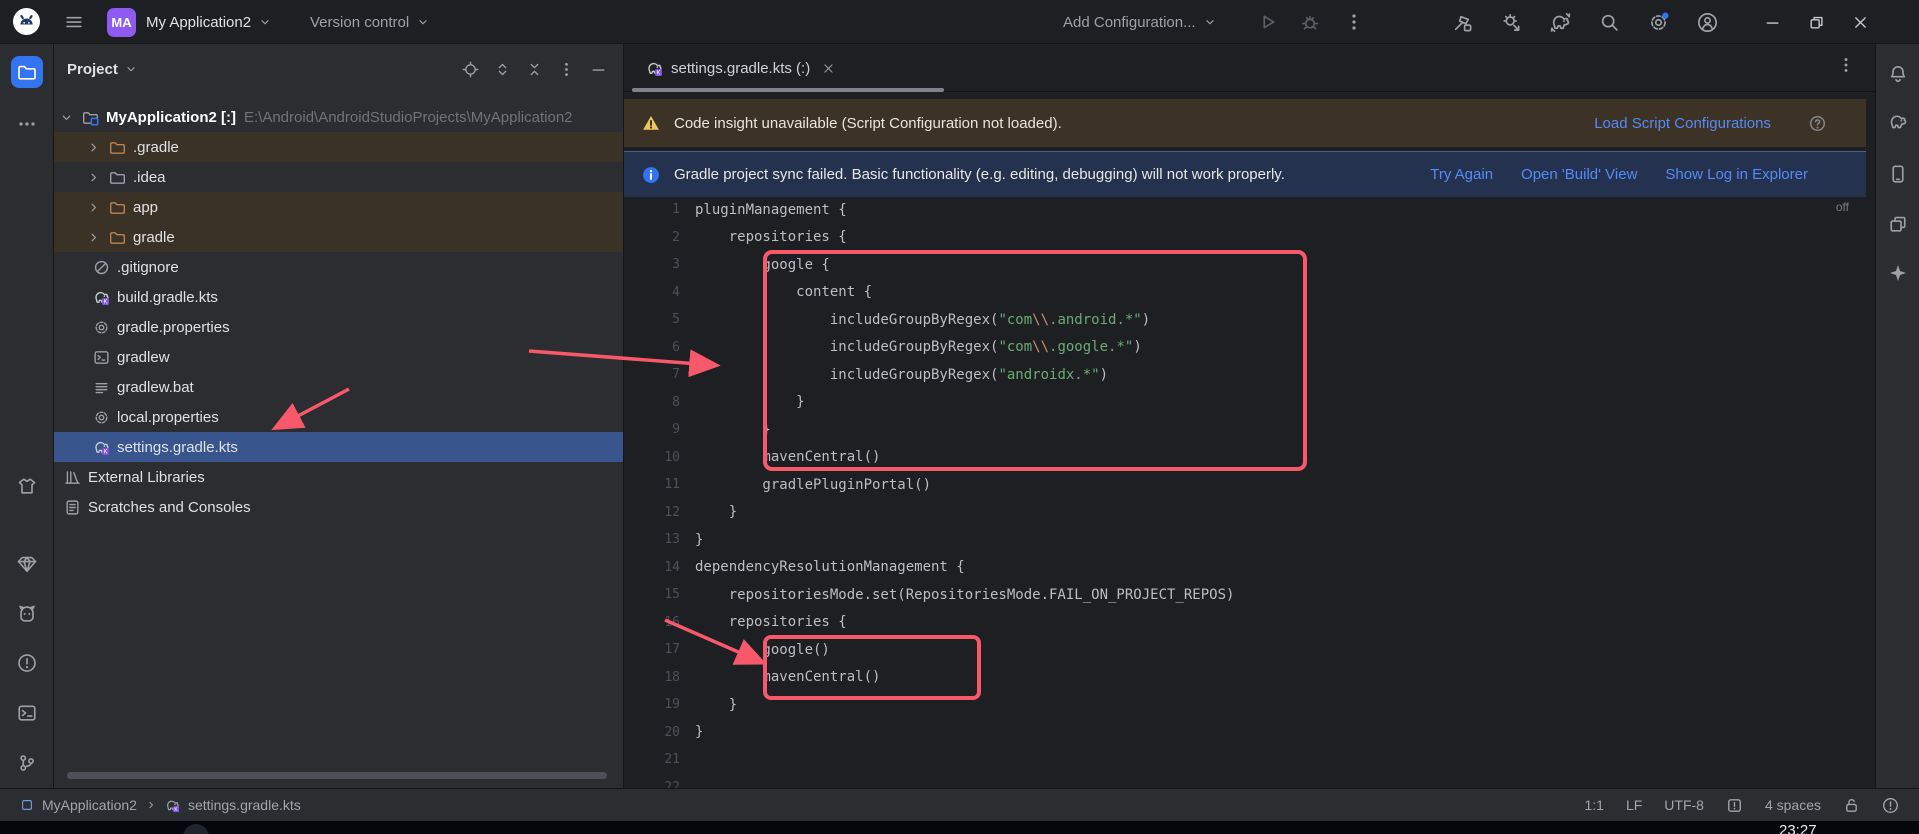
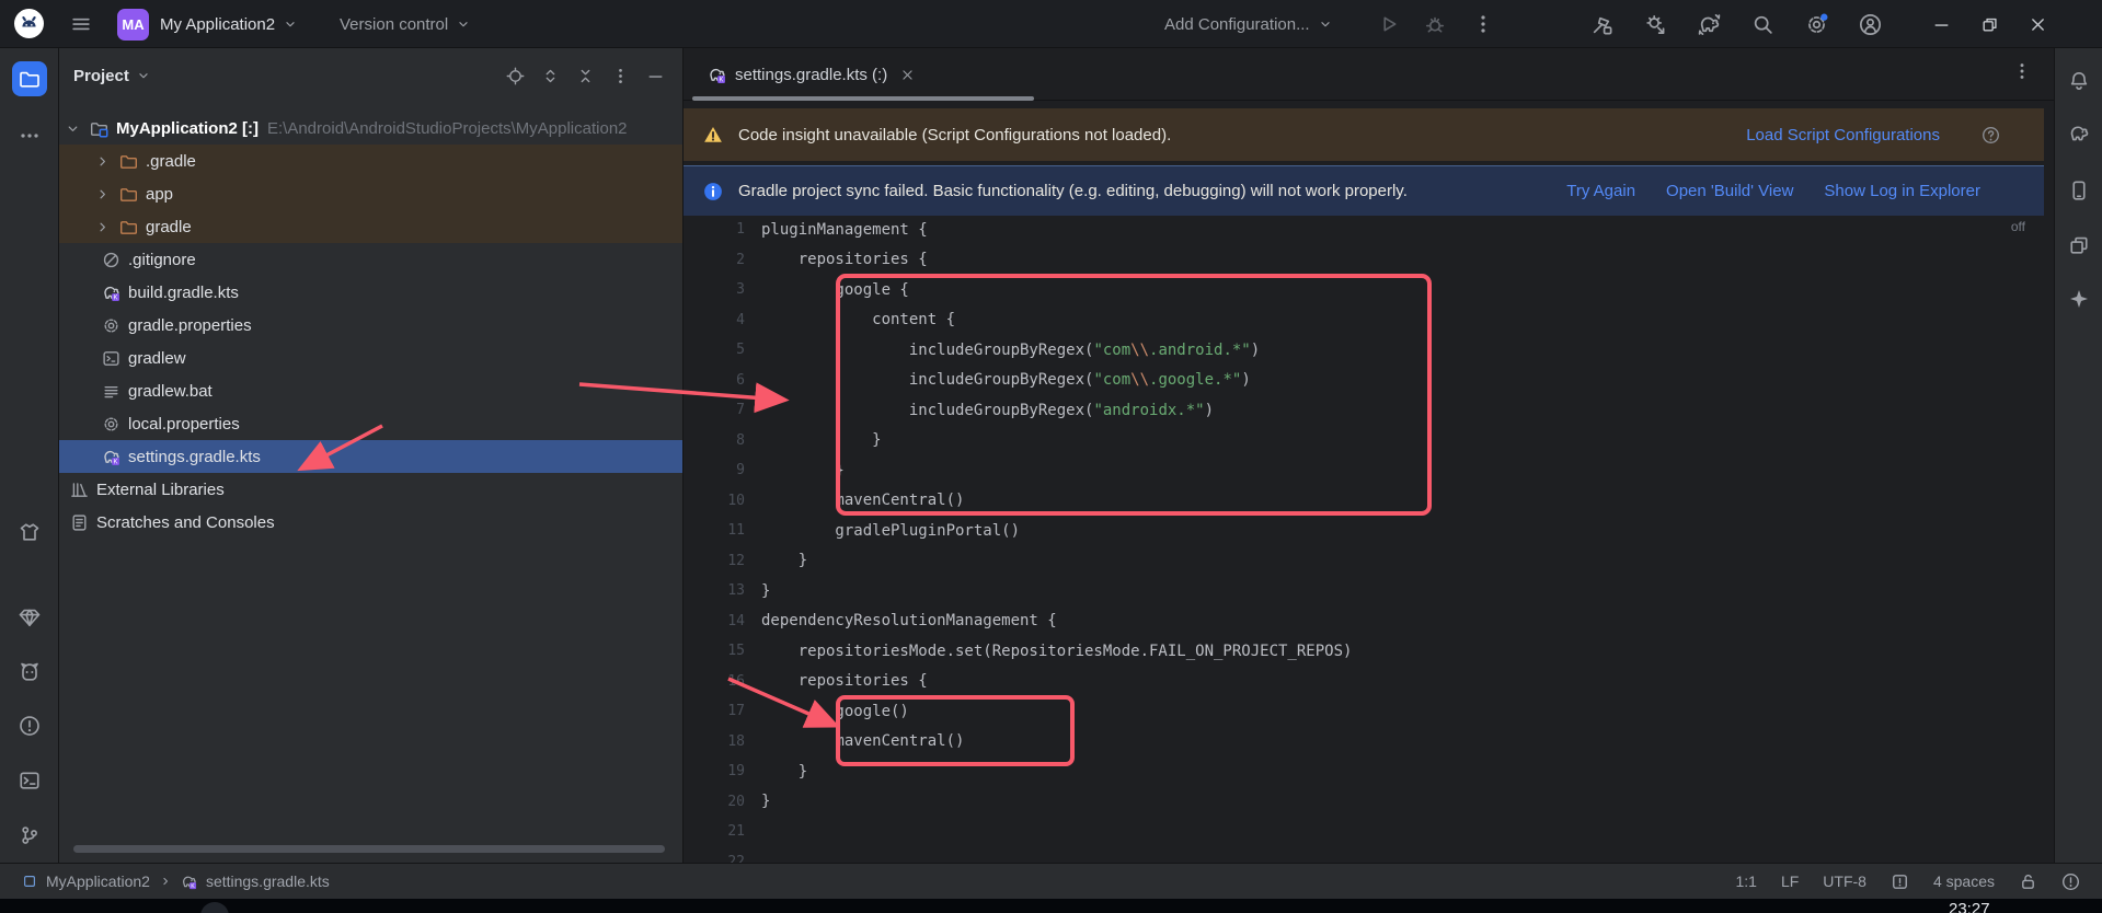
  MA
  My Application2
  Version control
  Add Configuration...
  Project
  MyApplication2 [:]
  E:\Android\AndroidStudioProjects\MyApplication2
  .gradle
- .idea
  app
  gradle
  .gitignore
  build.gradle.kts
  gradle.properties
  gradlew
  gradlew.bat
  local.properties
  settings.gradle.kts
  External Libraries
  Scratches and Consoles
  settings.gradle.kts (:)
- Code insight unavailable (Script Configuration not loaded).
+ Code insight unavailable (Script Configurations not loaded).
  Load Script Configurations
  Gradle project sync failed. Basic functionality (e.g. editing, debugging) will not work properly.
  Try Again
  Open 'Build' View
  Show Log in Explorer
  1
  pluginManagement {
  2
  repositories {
  3
  oogle {
  4
  content {
  5
  includeGroupByRegex("com\\.android.*")
  6
  includeGroupByRegex("com\\.google.*")
  7
  includeGroupByRegex("androidx.*")
  8
  }
  9
  10
  avenCentral()
  11
  gradlePluginPortal()
  12
  }
  13
  }
  14
  dependencyResolutionManagement {
  15
  repositoriesMode.set(RepositoriesMode.FAIL_ON_PROJECT_REPOS)
  repositories {
  17
  oogle()
  18
  avenCentral()
  19
  }
  20
  }
  21
  off
  MyApplication2
  settings.gradle.kts
  1:1
  LF
  UTF-8
  4 spaces
  23:27
